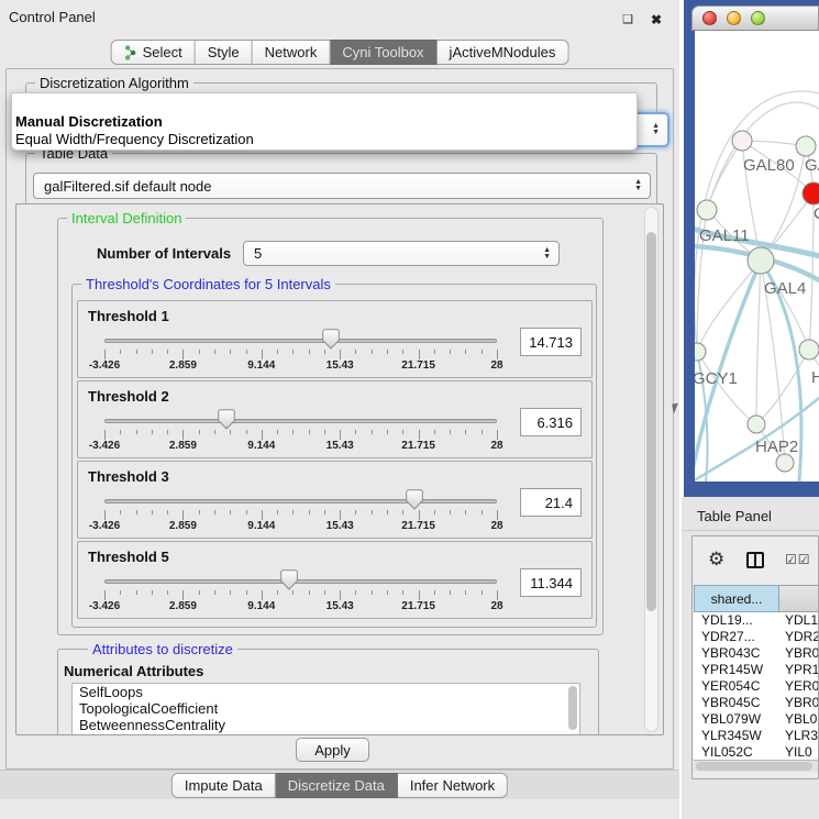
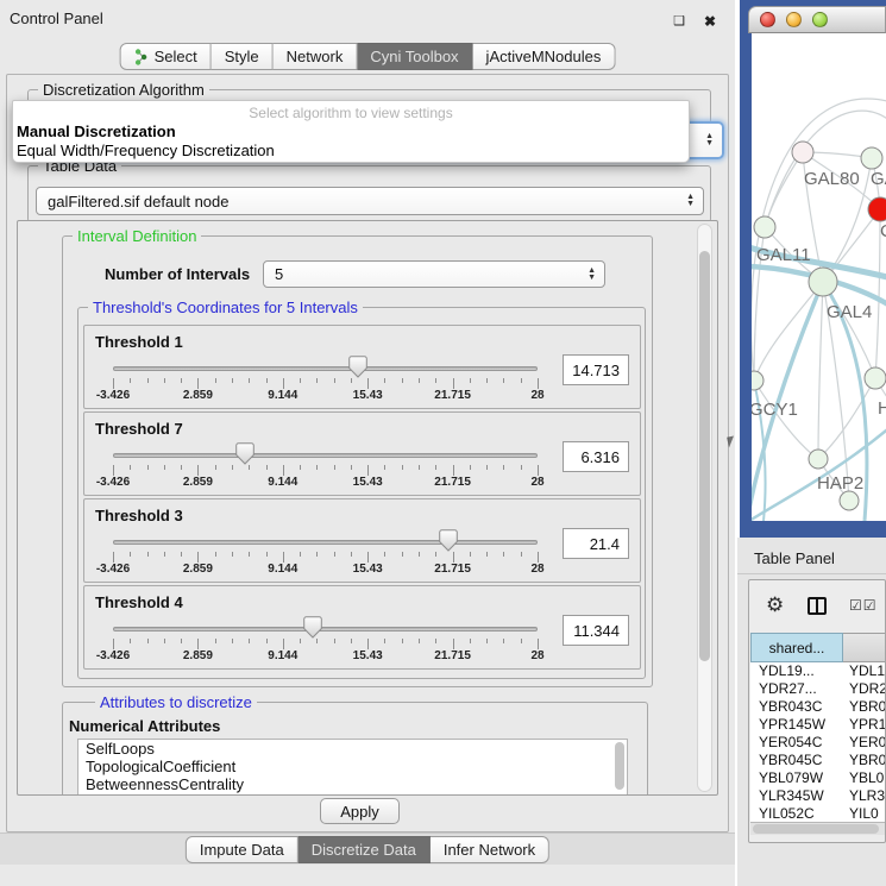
  Control Panel
  ❑
  ✖
  Select
  Style
  Network
  Cyni Toolbox
  jActiveMNodules
  Discretization Algorithm
  Table Data
  galFiltered.sif default node
  Interval Definition
  Number of Intervals
  5
  Threshold's Coordinates for 5 Intervals
  Threshold 1
  -3.426
  2.859
  9.144
  15.43
  21.715
  28
  14.713
- Threshold 2
+ Threshold 7
  -3.426
  2.859
  9.144
  15.43
  21.715
  28
  6.316
  Threshold 3
  -3.426
  2.859
  9.144
  15.43
  21.715
  28
  21.4
- Threshold 5
+ Threshold 4
  -3.426
  2.859
  9.144
  15.43
  21.715
  28
  11.344
  Attributes to discretize
  Numerical Attributes
  SelfLoops
  TopologicalCoefficient
  BetweennessCentrality
  Apply
  Impute Data
  Discretize Data
  Infer Network
+ Select algorithm to view settings
  Manual Discretization
  Equal Width/Frequency Discretization
  GAL80
  GAL11
  GAL4
  GCY1
  H
  HAP2
  Table Panel
  ⚙
  ☑☑
  shared...
  YDL19...
  YDL1
  YDR27...
  YDR2
  YBR043C
  YBR0
  YPR145W
  YPR1
  YER054C
  YER0
  YBR045C
  YBR0
  YBL079W
  YBL0
  YLR345W
  YLR3
  YIL052C
  YIL0
